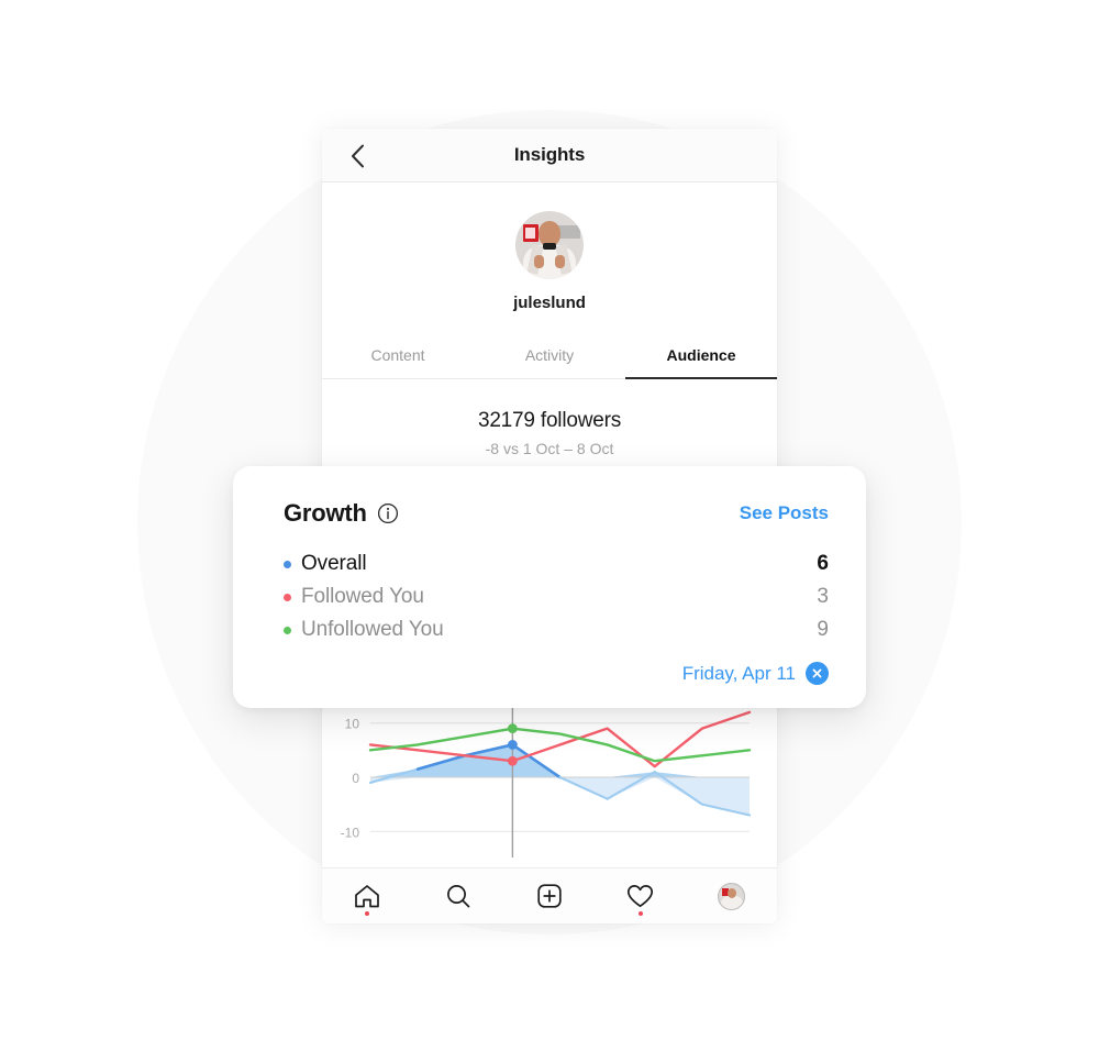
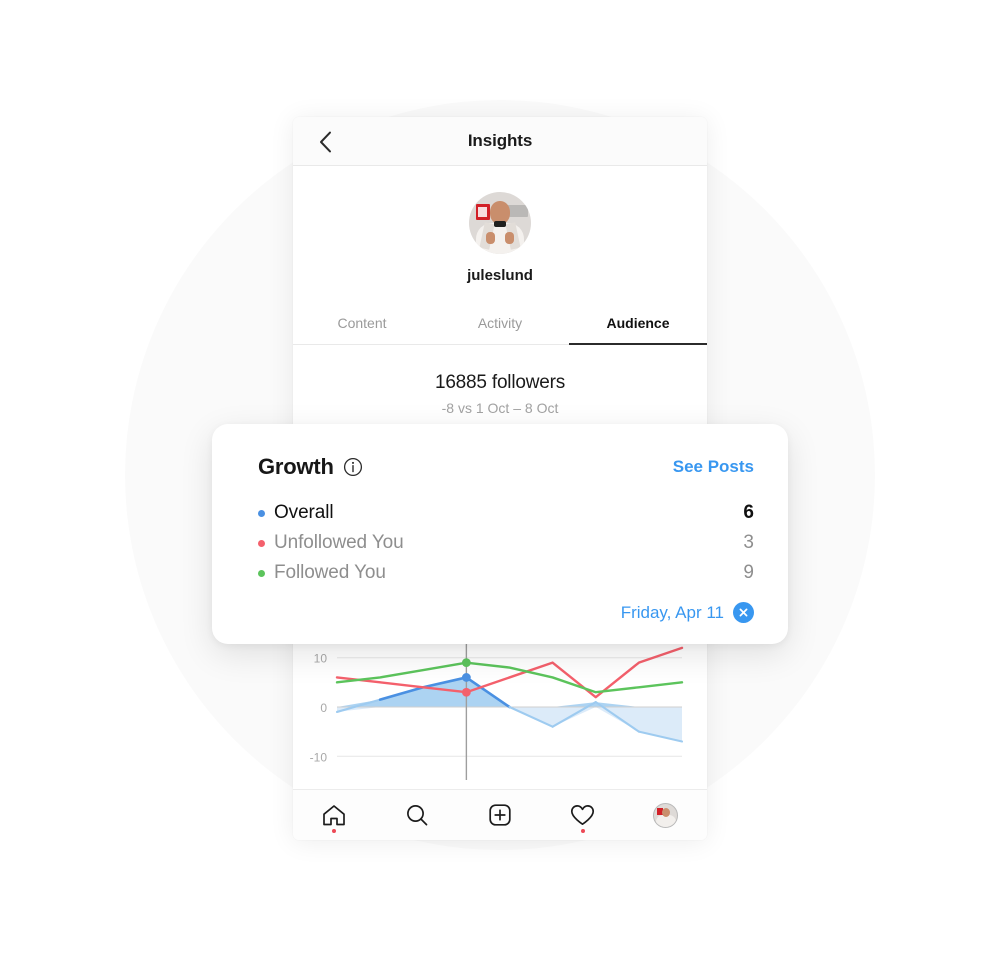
  Insights
  juleslund
  Content
  Activity
  Audience
- 32179 followers
+ 16885 followers
  -8 vs 1 Oct – 8 Oct
  10
  0
  -10
  Growth
  See Posts
  Overall
  6
- Followed You
+ Unfollowed You
  3
- Unfollowed You
+ Followed You
  9
  Friday, Apr 11
